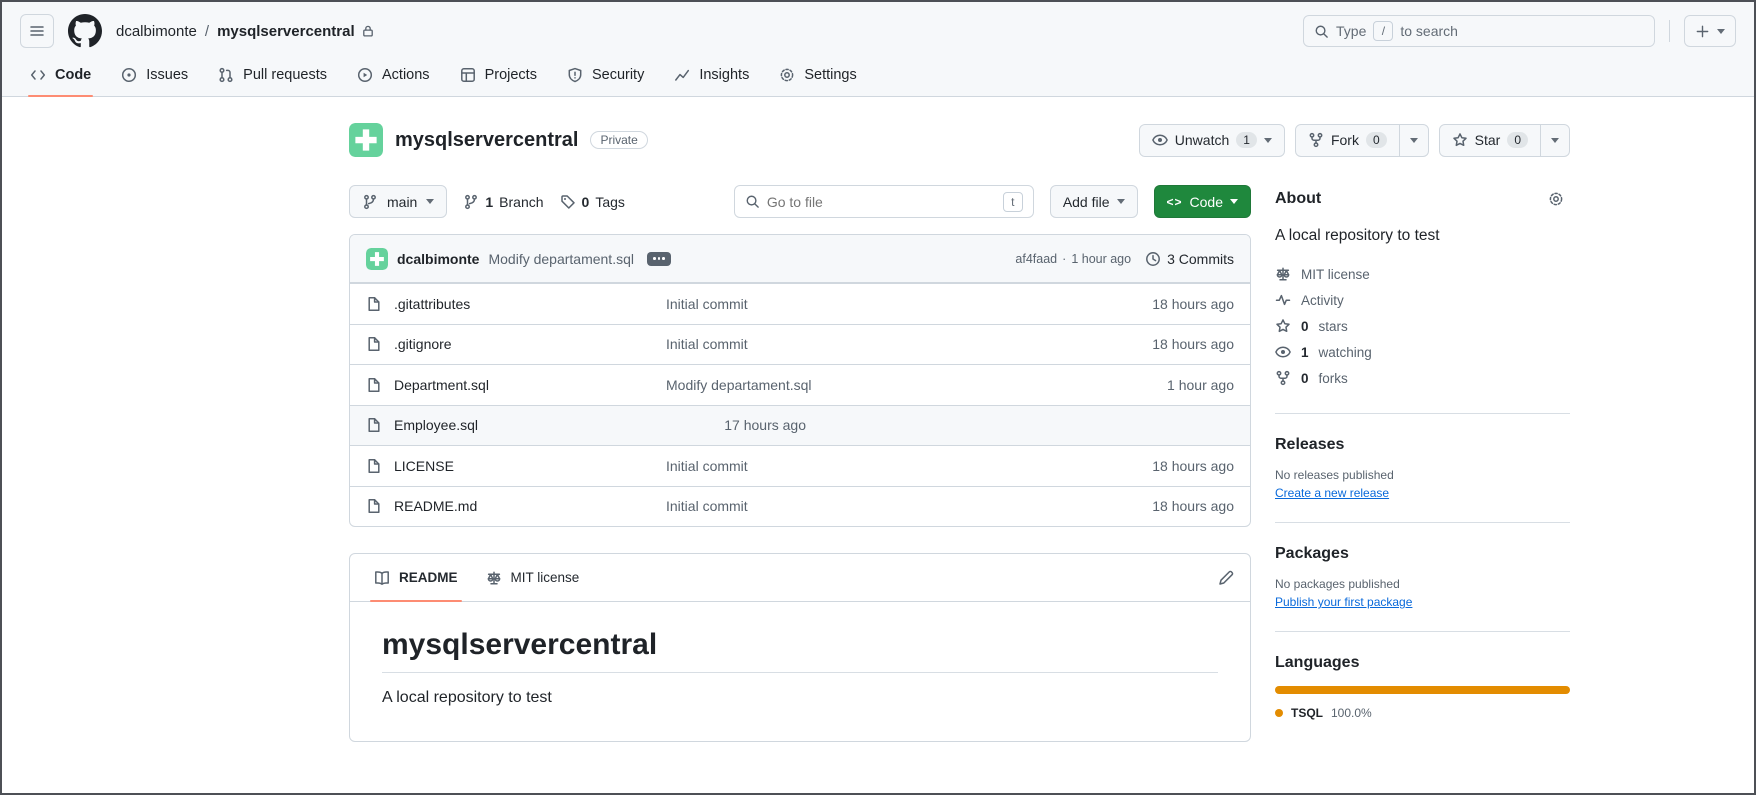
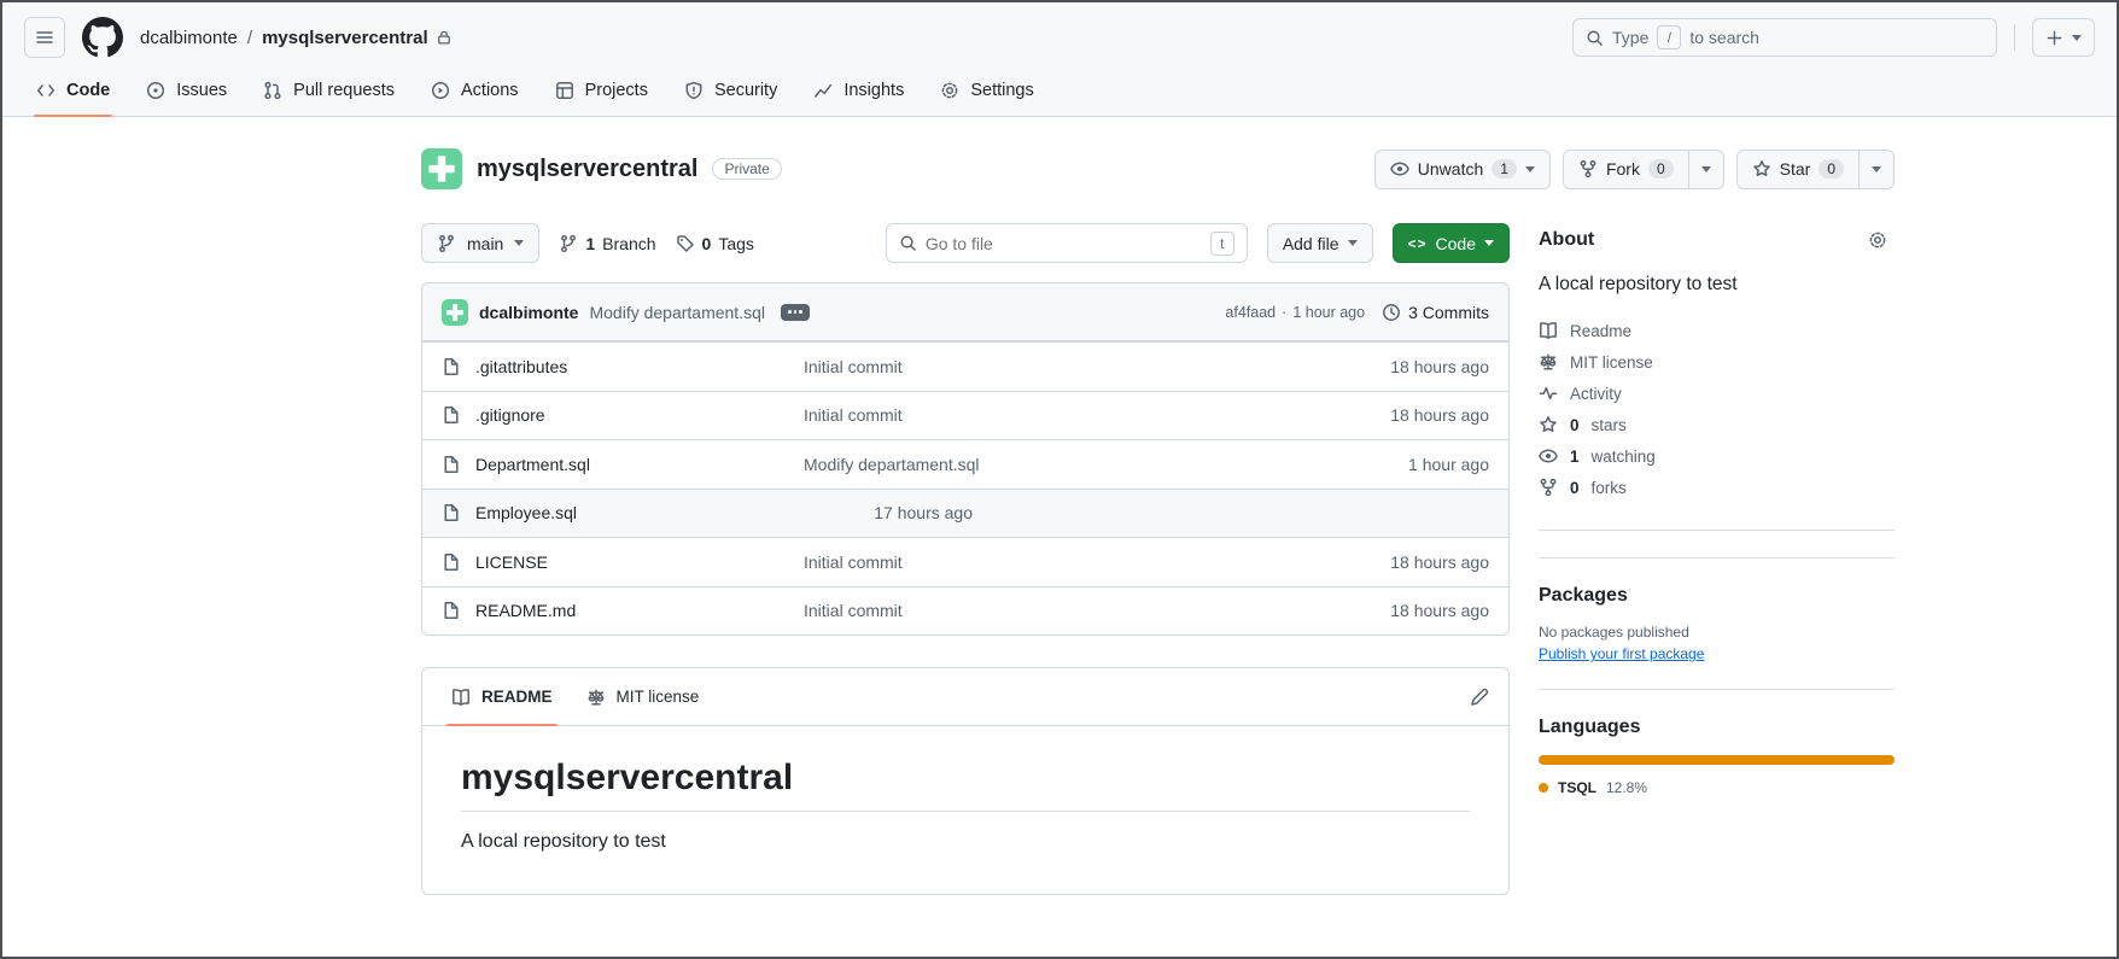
  dcalbimonte
  /
  mysqlservercentral
  Type
  /
  to search
  Code
  Issues
  Pull requests
  Actions
  Projects
  Security
  Insights
  Settings
  mysqlservercentral
  Private
  Unwatch
  1
  Fork
  0
  Star
  0
  main
  1
  Branch
  0
  Tags
  Go to file
  t
  Add file
  <>
  Code
  dcalbimonte
  Modify departament.sql
  af4faad
  ·
  1 hour ago
  3 Commits
  .gitattributes
  Initial commit
  18 hours ago
  .gitignore
  Initial commit
  18 hours ago
  Department.sql
  Modify departament.sql
  1 hour ago
  Employee.sql
  17 hours ago
  LICENSE
  Initial commit
  18 hours ago
  README.md
  Initial commit
  18 hours ago
  README
  MIT license
  mysqlservercentral
  A local repository to test
  About
  A local repository to test
+ Readme
  MIT license
  Activity
  0
  stars
  1
  watching
  0
  forks
- Releases
- No releases published
- Create a new release
  Packages
  No packages published
  Publish your first package
  Languages
  TSQL
- 100.0%
+ 12.8%
